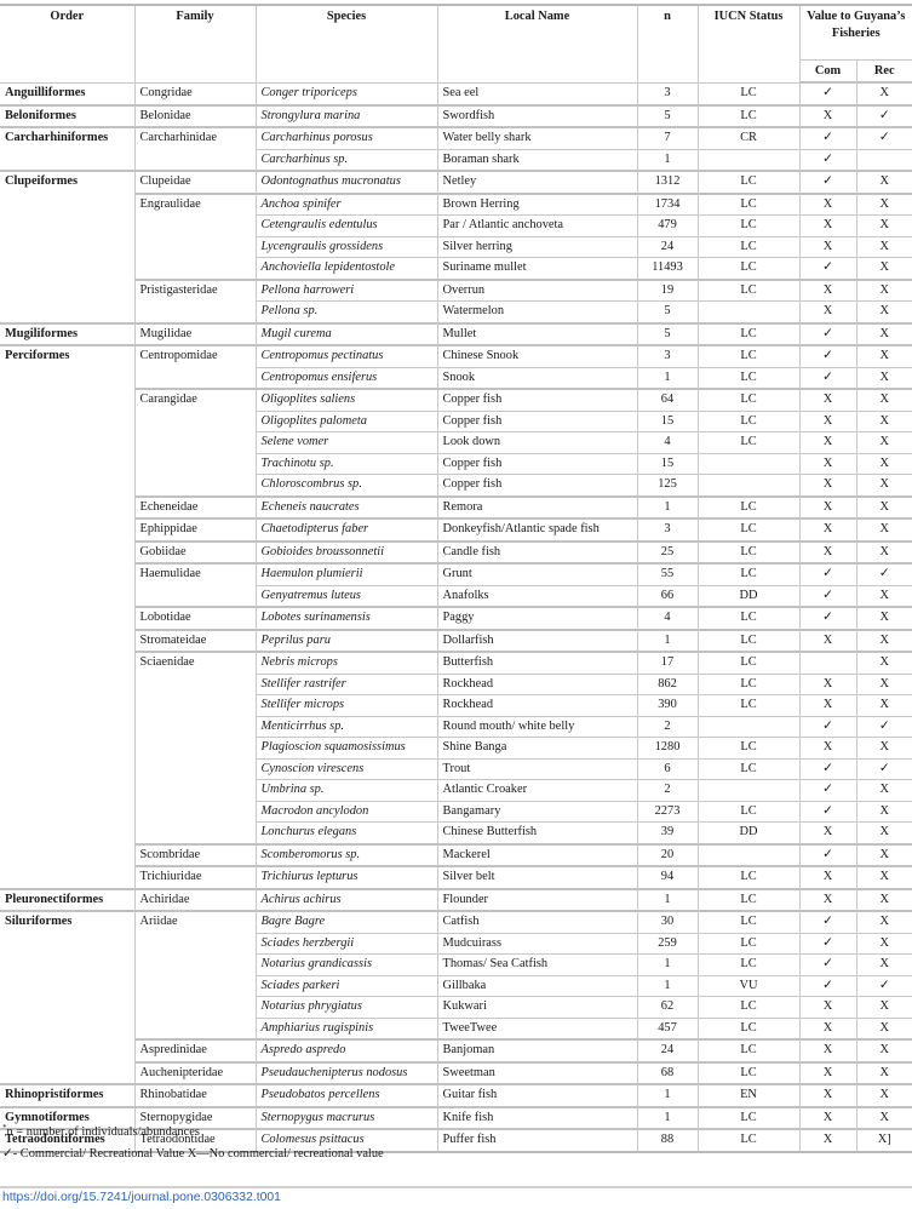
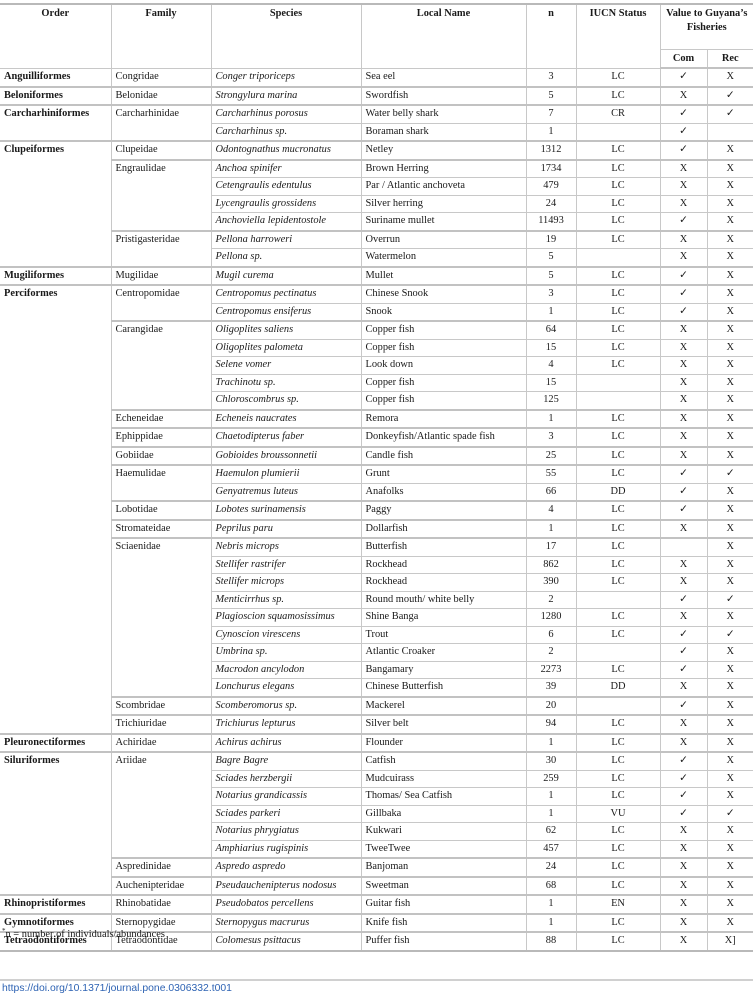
  Order	Family	Species	Local Name	n	IUCN Status	Value to Guyana’s Fisheries
  Com	Rec
  Anguilliformes	Congridae	Conger triporiceps	Sea eel	3	LC	✓	X
  Beloniformes	Belonidae	Strongylura marina	Swordfish	5	LC	X	✓
  Carcharhiniformes	Carcharhinidae	Carcharhinus porosus	Water belly shark	7	CR	✓	✓
  		Carcharhinus sp.	Boraman shark	1		✓
  Clupeiformes	Clupeidae	Odontognathus mucronatus	Netley	1312	LC	✓	X
  	Engraulidae	Anchoa spinifer	Brown Herring	1734	LC	X	X
  		Cetengraulis edentulus	Par / Atlantic anchoveta	479	LC	X	X
  		Lycengraulis grossidens	Silver herring	24	LC	X	X
  		Anchoviella lepidentostole	Suriname mullet	11493	LC	✓	X
  	Pristigasteridae	Pellona harroweri	Overrun	19	LC	X	X
  		Pellona sp.	Watermelon	5		X	X
  Mugiliformes	Mugilidae	Mugil curema	Mullet	5	LC	✓	X
  Perciformes	Centropomidae	Centropomus pectinatus	Chinese Snook	3	LC	✓	X
  		Centropomus ensiferus	Snook	1	LC	✓	X
  	Carangidae	Oligoplites saliens	Copper fish	64	LC	X	X
  		Oligoplites palometa	Copper fish	15	LC	X	X
  		Selene vomer	Look down	4	LC	X	X
  		Trachinotu sp.	Copper fish	15		X	X
  		Chloroscombrus sp.	Copper fish	125		X	X
  	Echeneidae	Echeneis naucrates	Remora	1	LC	X	X
  	Ephippidae	Chaetodipterus faber	Donkeyfish/Atlantic spade fish	3	LC	X	X
  	Gobiidae	Gobioides broussonnetii	Candle fish	25	LC	X	X
  	Haemulidae	Haemulon plumierii	Grunt	55	LC	✓	✓
  		Genyatremus luteus	Anafolks	66	DD	✓	X
  	Lobotidae	Lobotes surinamensis	Paggy	4	LC	✓	X
  	Stromateidae	Peprilus paru	Dollarfish	1	LC	X	X
  	Sciaenidae	Nebris microps	Butterfish	17	LC		X
  		Stellifer rastrifer	Rockhead	862	LC	X	X
  		Stellifer microps	Rockhead	390	LC	X	X
  		Menticirrhus sp.	Round mouth/ white belly	2		✓	✓
  		Plagioscion squamosissimus	Shine Banga	1280	LC	X	X
  		Cynoscion virescens	Trout	6	LC	✓	✓
  		Umbrina sp.	Atlantic Croaker	2		✓	X
  		Macrodon ancylodon	Bangamary	2273	LC	✓	X
  		Lonchurus elegans	Chinese Butterfish	39	DD	X	X
  	Scombridae	Scomberomorus sp.	Mackerel	20		✓	X
  	Trichiuridae	Trichiurus lepturus	Silver belt	94	LC	X	X
  Pleuronectiformes	Achiridae	Achirus achirus	Flounder	1	LC	X	X
  Siluriformes	Ariidae	Bagre Bagre	Catfish	30	LC	✓	X
  		Sciades herzbergii	Mudcuirass	259	LC	✓	X
  		Notarius grandicassis	Thomas/ Sea Catfish	1	LC	✓	X
  		Sciades parkeri	Gillbaka	1	VU	✓	✓
  		Notarius phrygiatus	Kukwari	62	LC	X	X
  		Amphiarius rugispinis	TweeTwee	457	LC	X	X
  	Aspredinidae	Aspredo aspredo	Banjoman	24	LC	X	X
  	Auchenipteridae	Pseudauchenipterus nodosus	Sweetman	68	LC	X	X
  Rhinopristiformes	Rhinobatidae	Pseudobatos percellens	Guitar fish	1	EN	X	X
  Gymnotiformes	Sternopygidae	Sternopygus macrurus	Knife fish	1	LC	X	X
  Tetraodontiformes	Tetraodontidae	Colomesus psittacus	Puffer fish	88	LC	X	X]
  *n = number of individuals/abundances
- ✓- Commercial/ Recreational Value X—No commercial/ recreational value
- https://doi.org/15.7241/journal.pone.0306332.t001
+ https://doi.org/10.1371/journal.pone.0306332.t001
